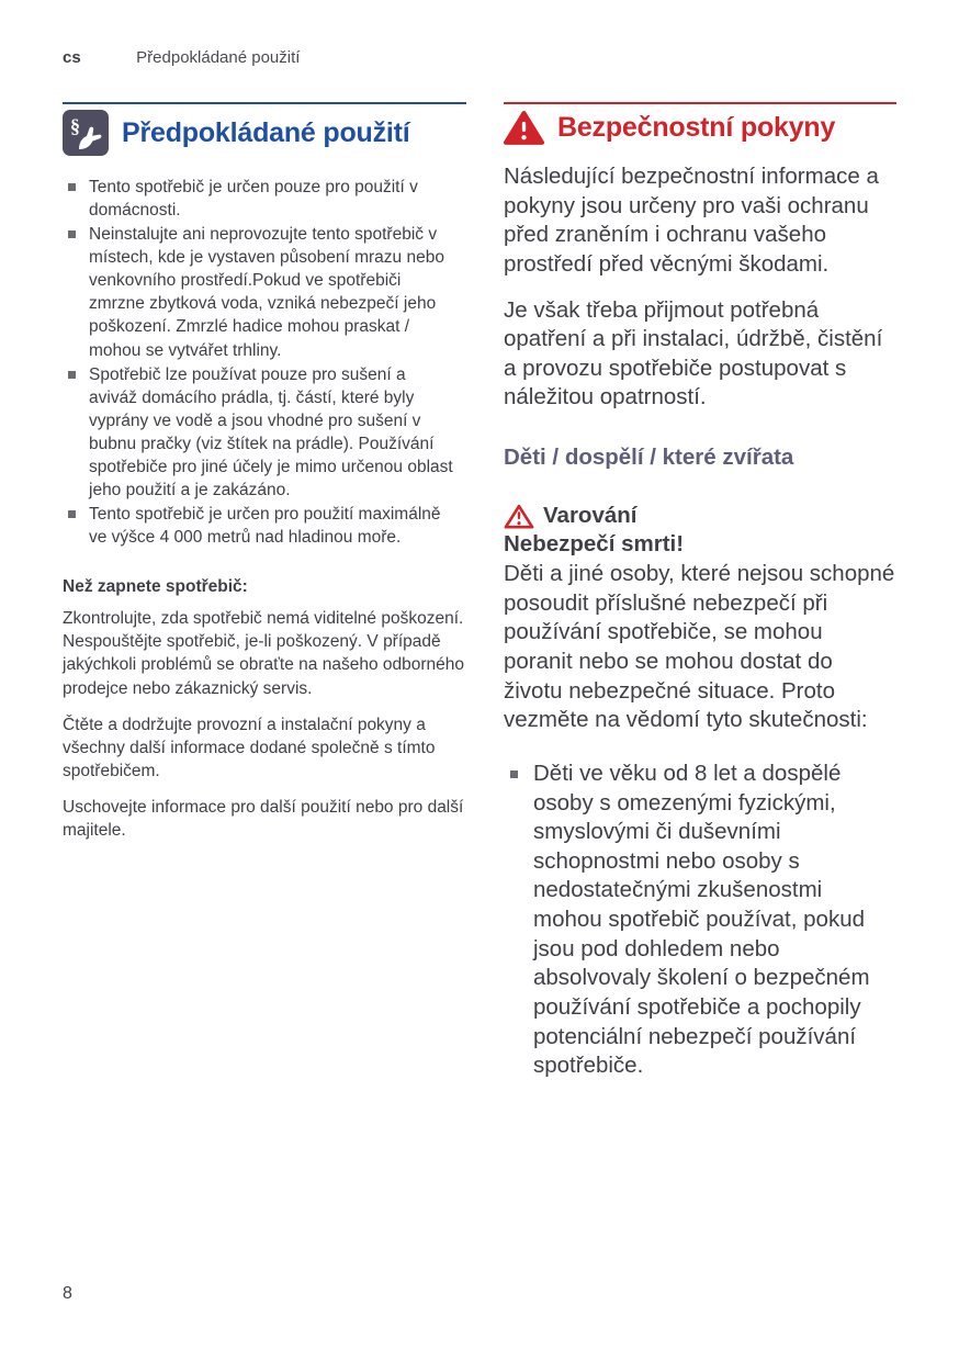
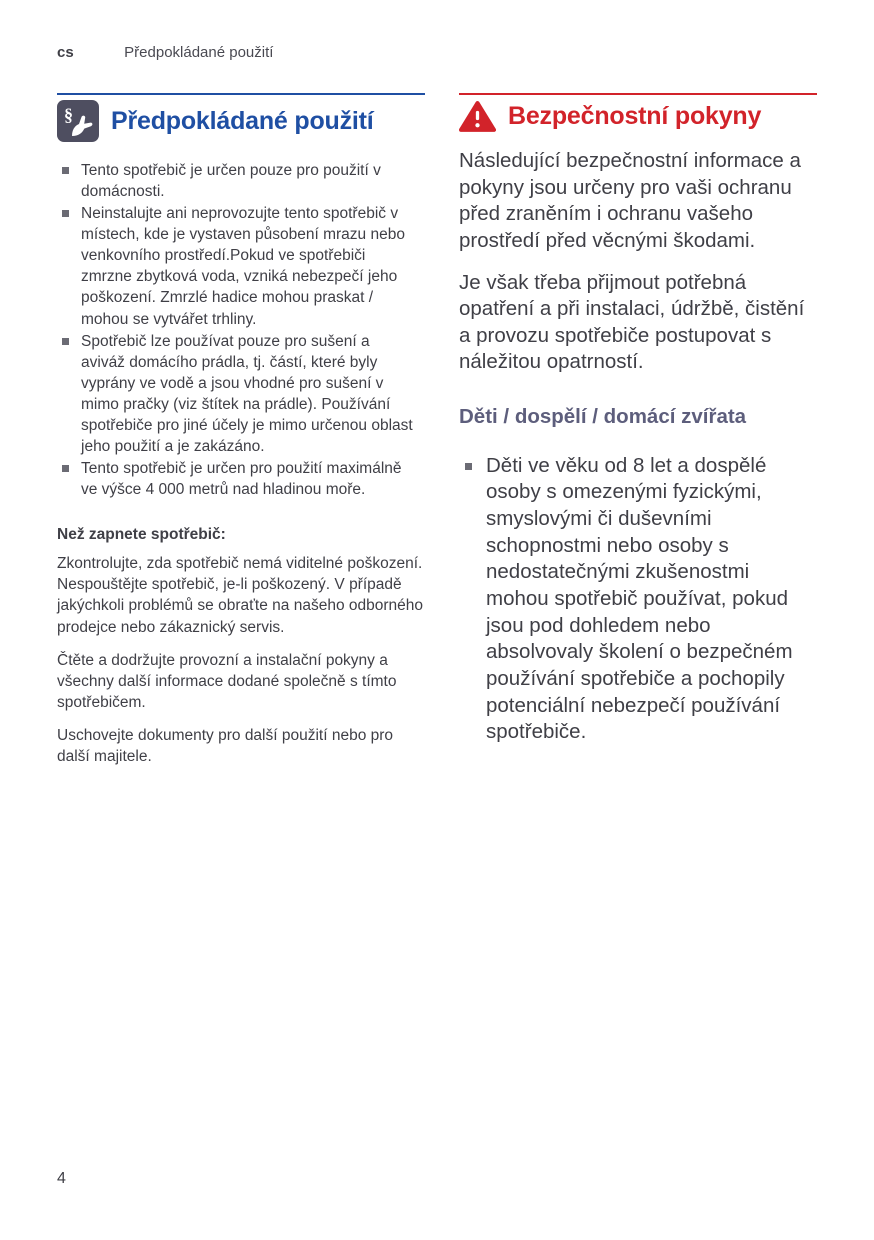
  cs Předpokládané použití
  §
  Předpokládané použití
  Tento spotřebič je určen pouze pro použití v domácnosti.
  Neinstalujte ani neprovozujte tento spotřebič v místech, kde je vystaven působení mrazu nebo venkovního prostředí.Pokud ve spotřebiči zmrzne zbytková voda, vzniká nebezpečí jeho poškození. Zmrzlé hadice mohou praskat / mohou se vytvářet trhliny.
- Spotřebič lze používat pouze pro sušení a aviváž domácího prádla, tj. částí, které byly vyprány ve vodě a jsou vhodné pro sušení v bubnu pračky (viz štítek na prádle). Používání spotřebiče pro jiné účely je mimo určenou oblast jeho použití a je zakázáno.
+ Spotřebič lze používat pouze pro sušení a aviváž domácího prádla, tj. částí, které byly vyprány ve vodě a jsou vhodné pro sušení v mimo pračky (viz štítek na prádle). Používání spotřebiče pro jiné účely je mimo určenou oblast jeho použití a je zakázáno.
  Tento spotřebič je určen pro použití maximálně ve výšce 4 000 metrů nad hladinou moře.
  Než zapnete spotřebič:
  Zkontrolujte, zda spotřebič nemá viditelné poškození. Nespouštějte spotřebič, je-li poškozený. V případě jakýchkoli problémů se obraťte na našeho odborného prodejce nebo zákaznický servis.
  Čtěte a dodržujte provozní a instalační pokyny a všechny další informace dodané společně s tímto spotřebičem.
- Uschovejte informace pro další použití nebo pro další majitele.
+ Uschovejte dokumenty pro další použití nebo pro další majitele.
  Bezpečnostní pokyny
  Následující bezpečnostní informace a pokyny jsou určeny pro vaši ochranu před zraněním i ochranu vašeho prostředí před věcnými škodami.
  Je však třeba přijmout potřebná opatření a při instalaci, údržbě, čistění a provozu spotřebiče postupovat s náležitou opatrností.
- Děti / dospělí / které zvířata
+ Děti / dospělí / domácí zvířata
- Varování
- Nebezpečí smrti!
- Děti a jiné osoby, které nejsou schopné posoudit příslušné nebezpečí při používání spotřebiče, se mohou poranit nebo se mohou dostat do životu nebezpečné situace. Proto vezměte na vědomí tyto skutečnosti:
  Děti ve věku od 8 let a dospělé osoby s omezenými fyzickými, smyslovými či duševními schopnostmi nebo osoby s nedostatečnými zkušenostmi mohou spotřebič používat, pokud jsou pod dohledem nebo absolvovaly školení o bezpečném používání spotřebiče a pochopily potenciální nebezpečí používání spotřebiče.
- 8
+ 4
